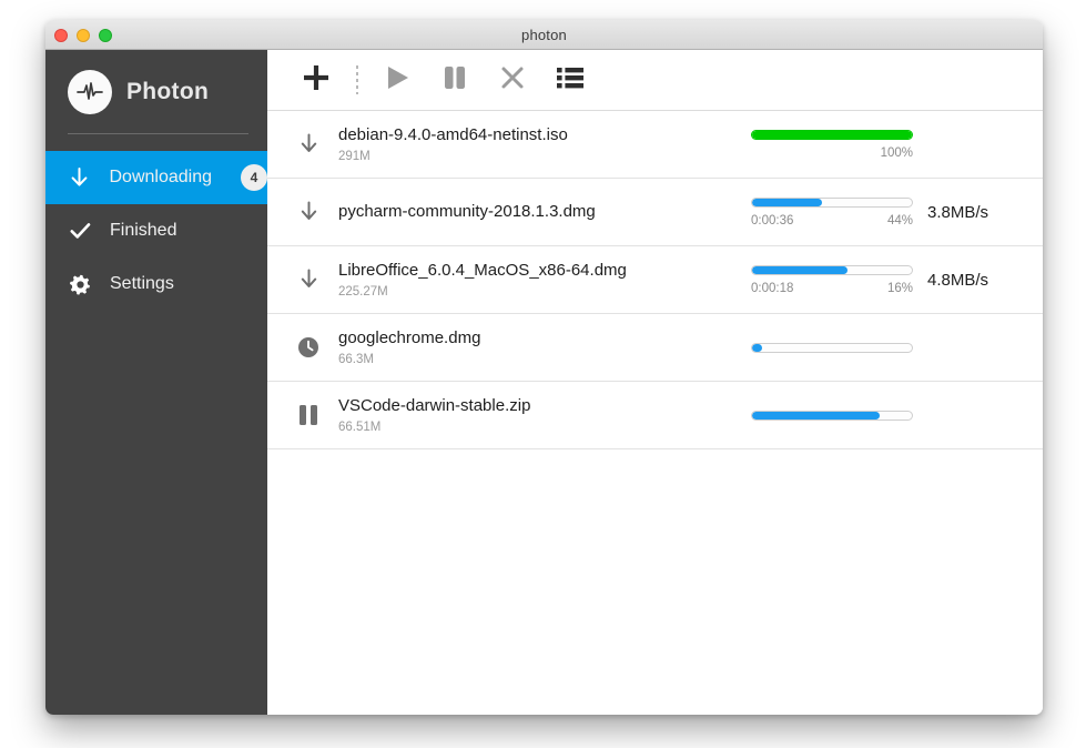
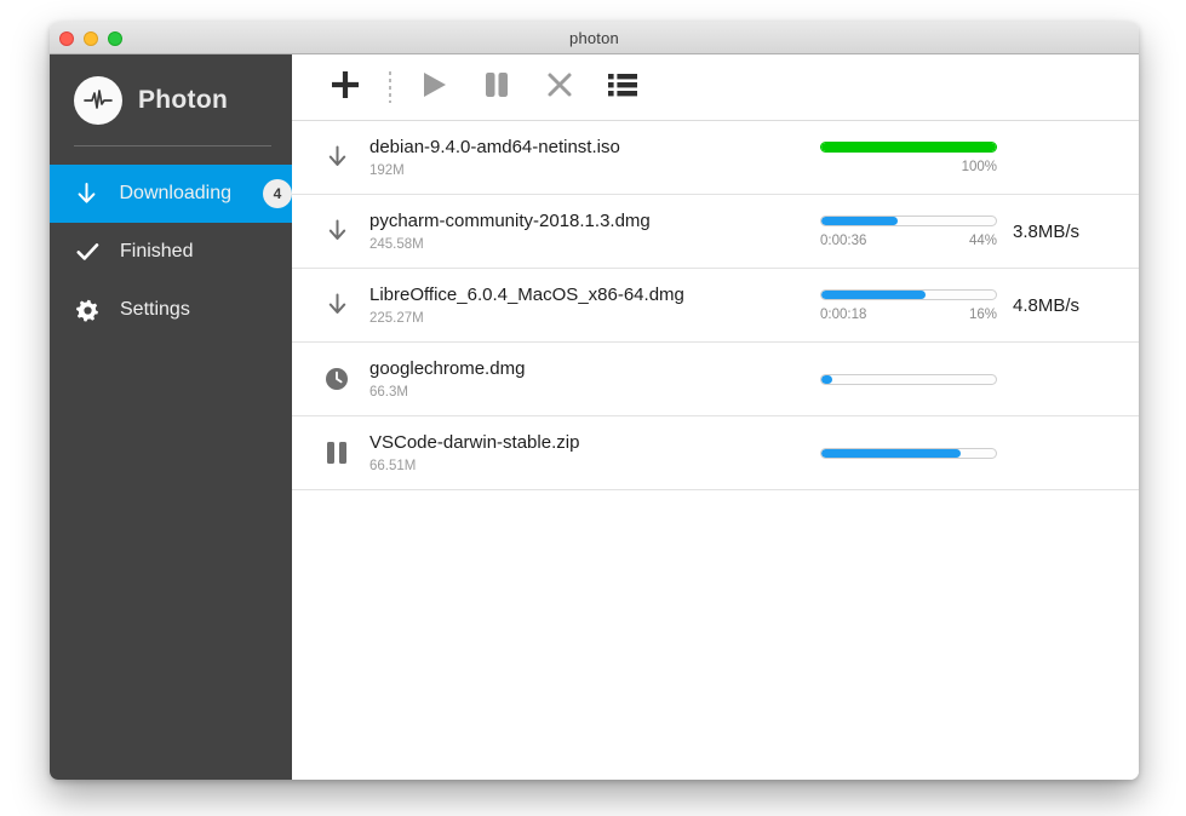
  photon
  Photon
  Downloading
  4
  Finished
  Settings
  debian-9.4.0-amd64-netinst.iso
- 291M
+ 192M
  100%
  pycharm-community-2018.1.3.dmg
+ 245.58M
  0:00:36
  44%
  3.8MB/s
  LibreOffice_6.0.4_MacOS_x86-64.dmg
  225.27M
  0:00:18
  16%
  4.8MB/s
  googlechrome.dmg
  66.3M
  VSCode-darwin-stable.zip
  66.51M
